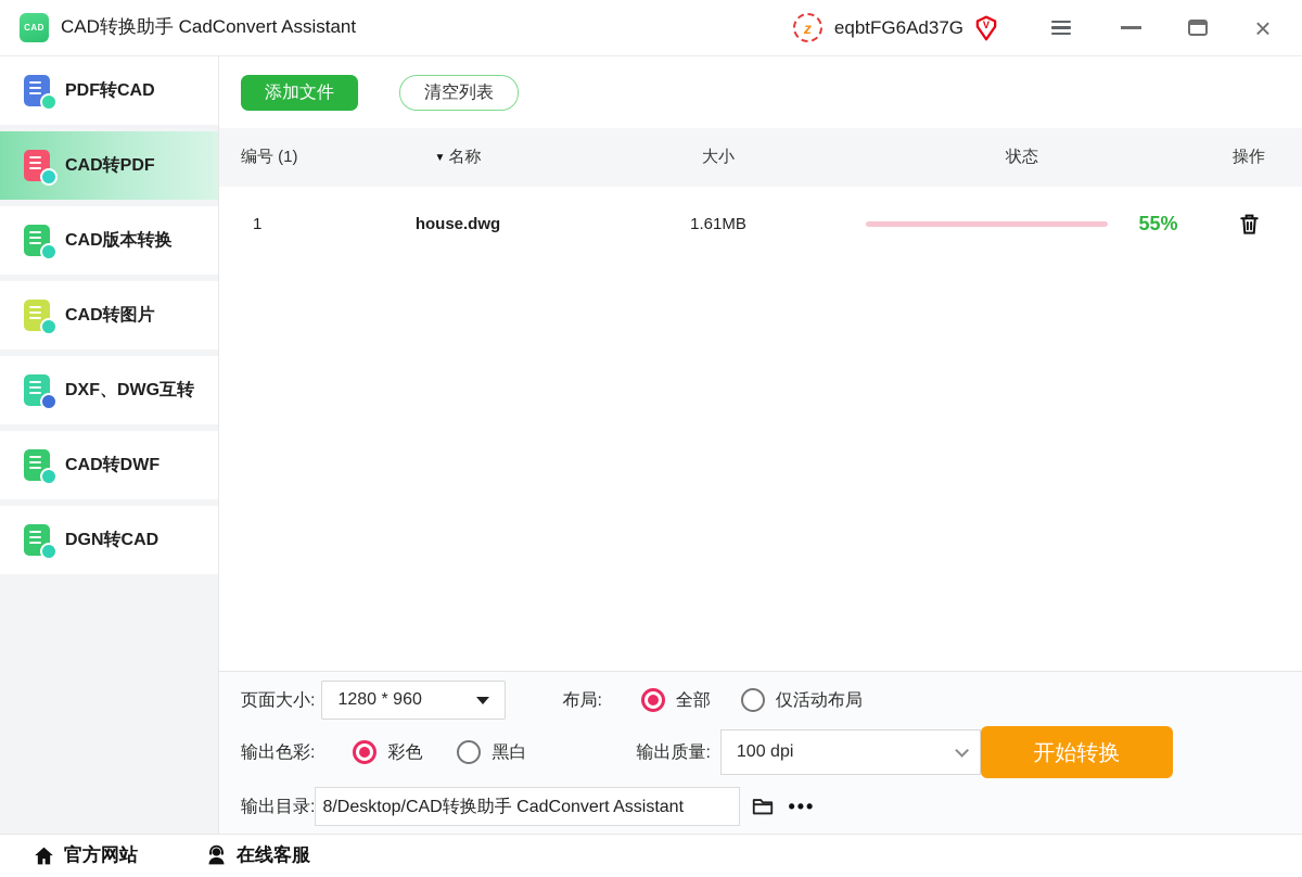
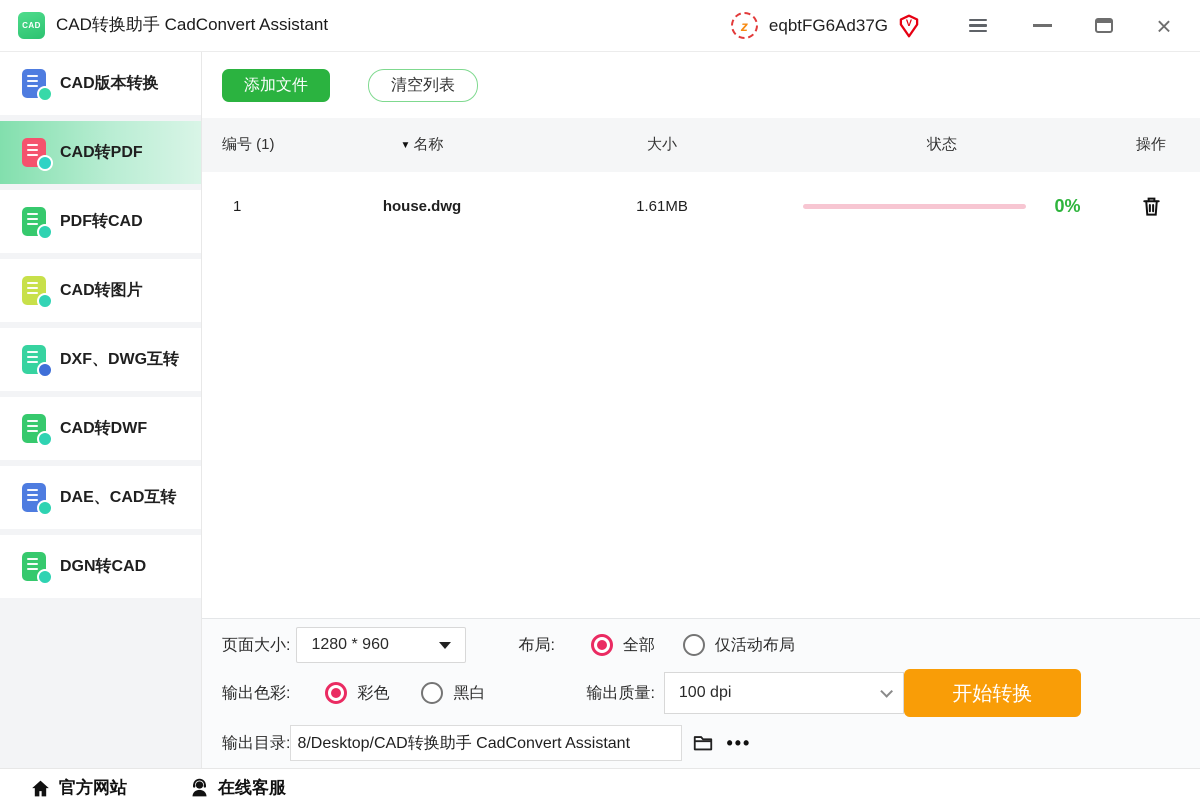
  CAD
  CAD转换助手 CadConvert Assistant
  z
  eqbtFG6Ad37G
  V
  ×
- PDF转CAD
+ CAD版本转换
  CAD转PDF
- CAD版本转换
+ PDF转CAD
  CAD转图片
  DXF、DWG互转
  CAD转DWF
+ DAE、CAD互转
  DGN转CAD
  添加文件
  清空列表
  编号 (1)
  ▼ 名称
  大小
  状态
  操作
  1
  house.dwg
  1.61MB
- 55%
+ 0%
  页面大小:
  1280 * 960
  布局:
  全部
  仅活动布局
  输出色彩:
  彩色
  黑白
  输出质量:
  100 dpi
  开始转换
  输出目录:
  8/Desktop/CAD转换助手 CadConvert Assistant
  •••
  官方网站
  在线客服
